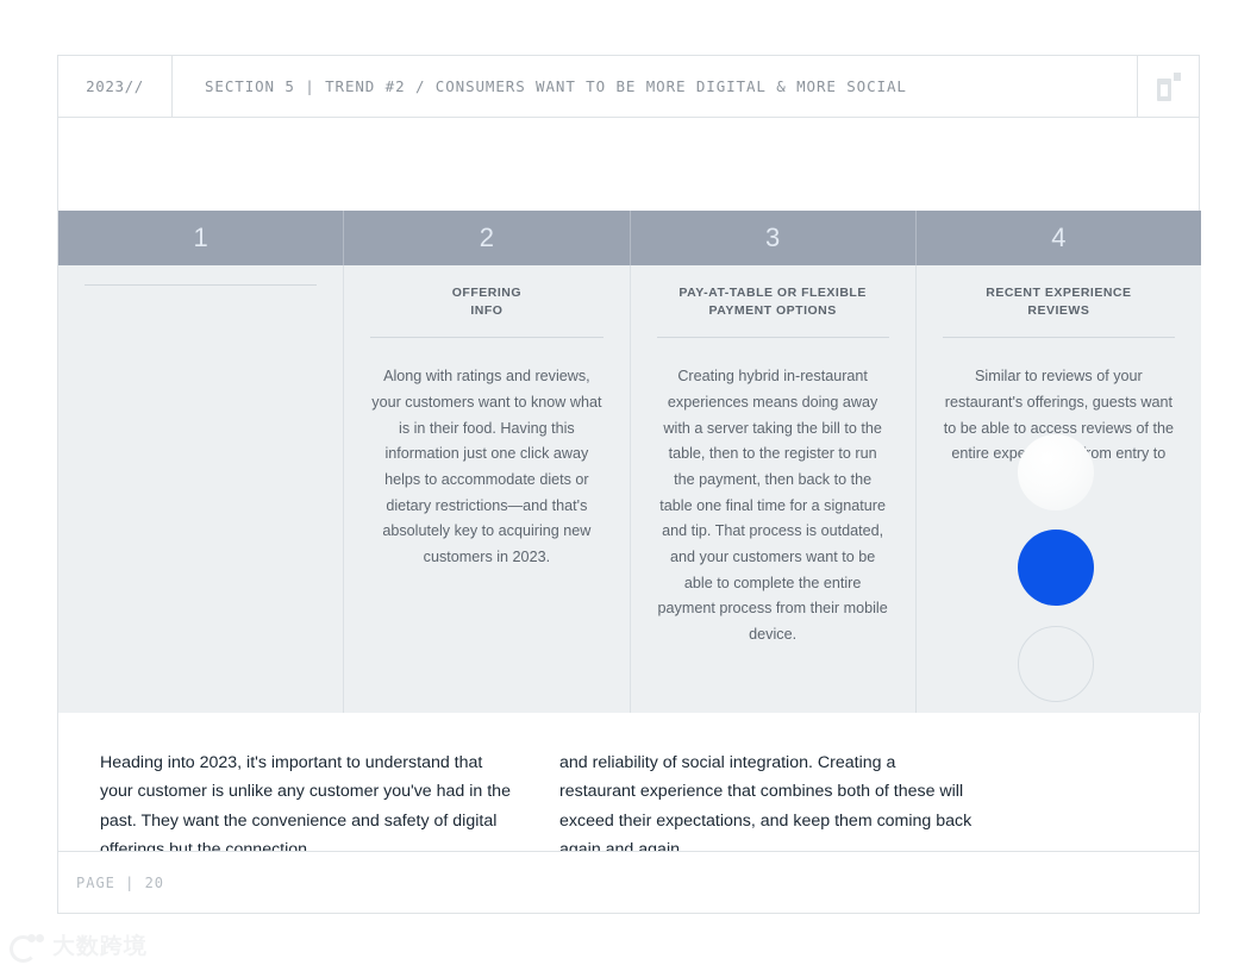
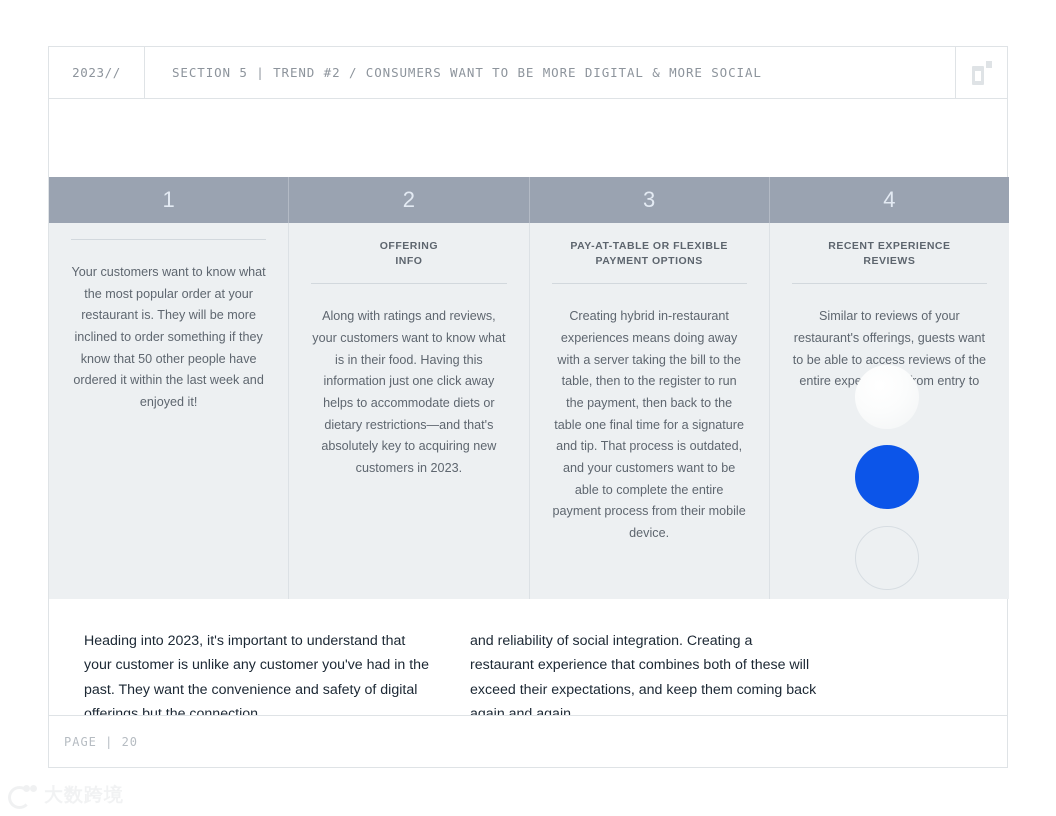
  2023//
  SECTION 5 | TREND #2 / CONSUMERS WANT TO BE MORE DIGITAL & MORE SOCIAL
  1
  2
  3
  4
+ Your customers want to know what the most popular order at your restaurant is. They will be more inclined to order something if they know that 50 other people have ordered it within the last week and enjoyed it!
  OFFERING
  INFO
  Along with ratings and reviews, your customers want to know what is in their food. Having this information just one click away helps to accommodate diets or dietary restrictions—and that's absolutely key to acquiring new customers in 2023.
  PAY-AT-TABLE OR FLEXIBLE
  PAYMENT OPTIONS
  Creating hybrid in-restaurant experiences means doing away with a server taking the bill to the table, then to the register to run the payment, then back to the table one final time for a signature and tip. That process is outdated, and your customers want to be able to complete the entire payment process from their mobile device.
  RECENT EXPERIENCE
  REVIEWS
  Similar to reviews of your restaurant's offerings, guests want to be able to access reviews of the entire expom entry to
  Heading into 2023, it's important to understand that your customer is unlike any customer you've had in the past. They want the convenience and safety of digital
  and reliability of social integration. Creating a restaurant experience that combines both of these will exceed their expectations, and keep them coming back
  PAGE | 20
